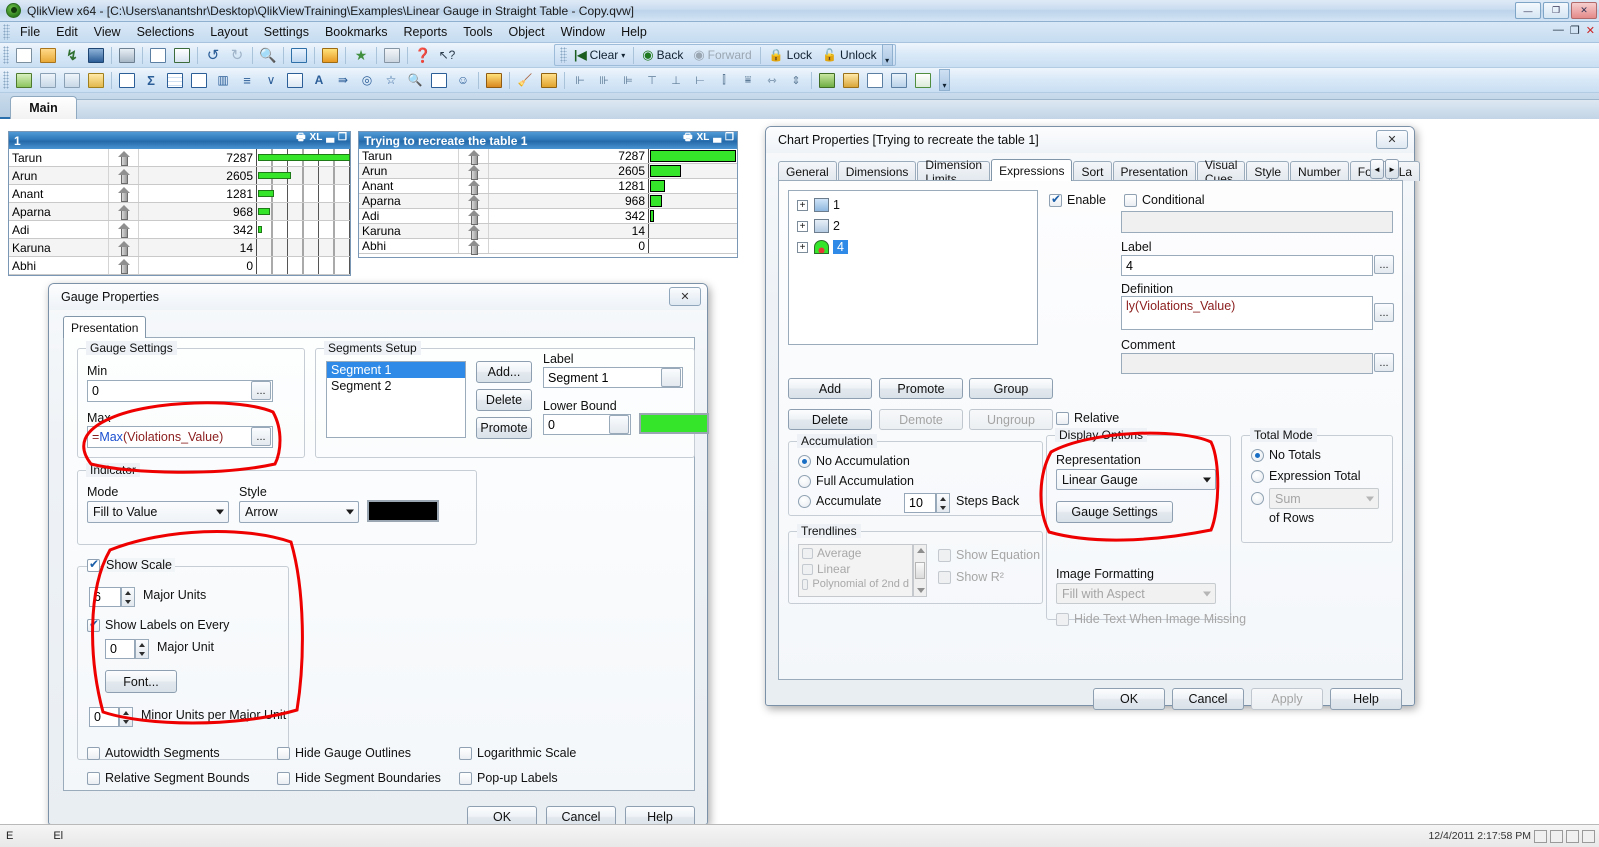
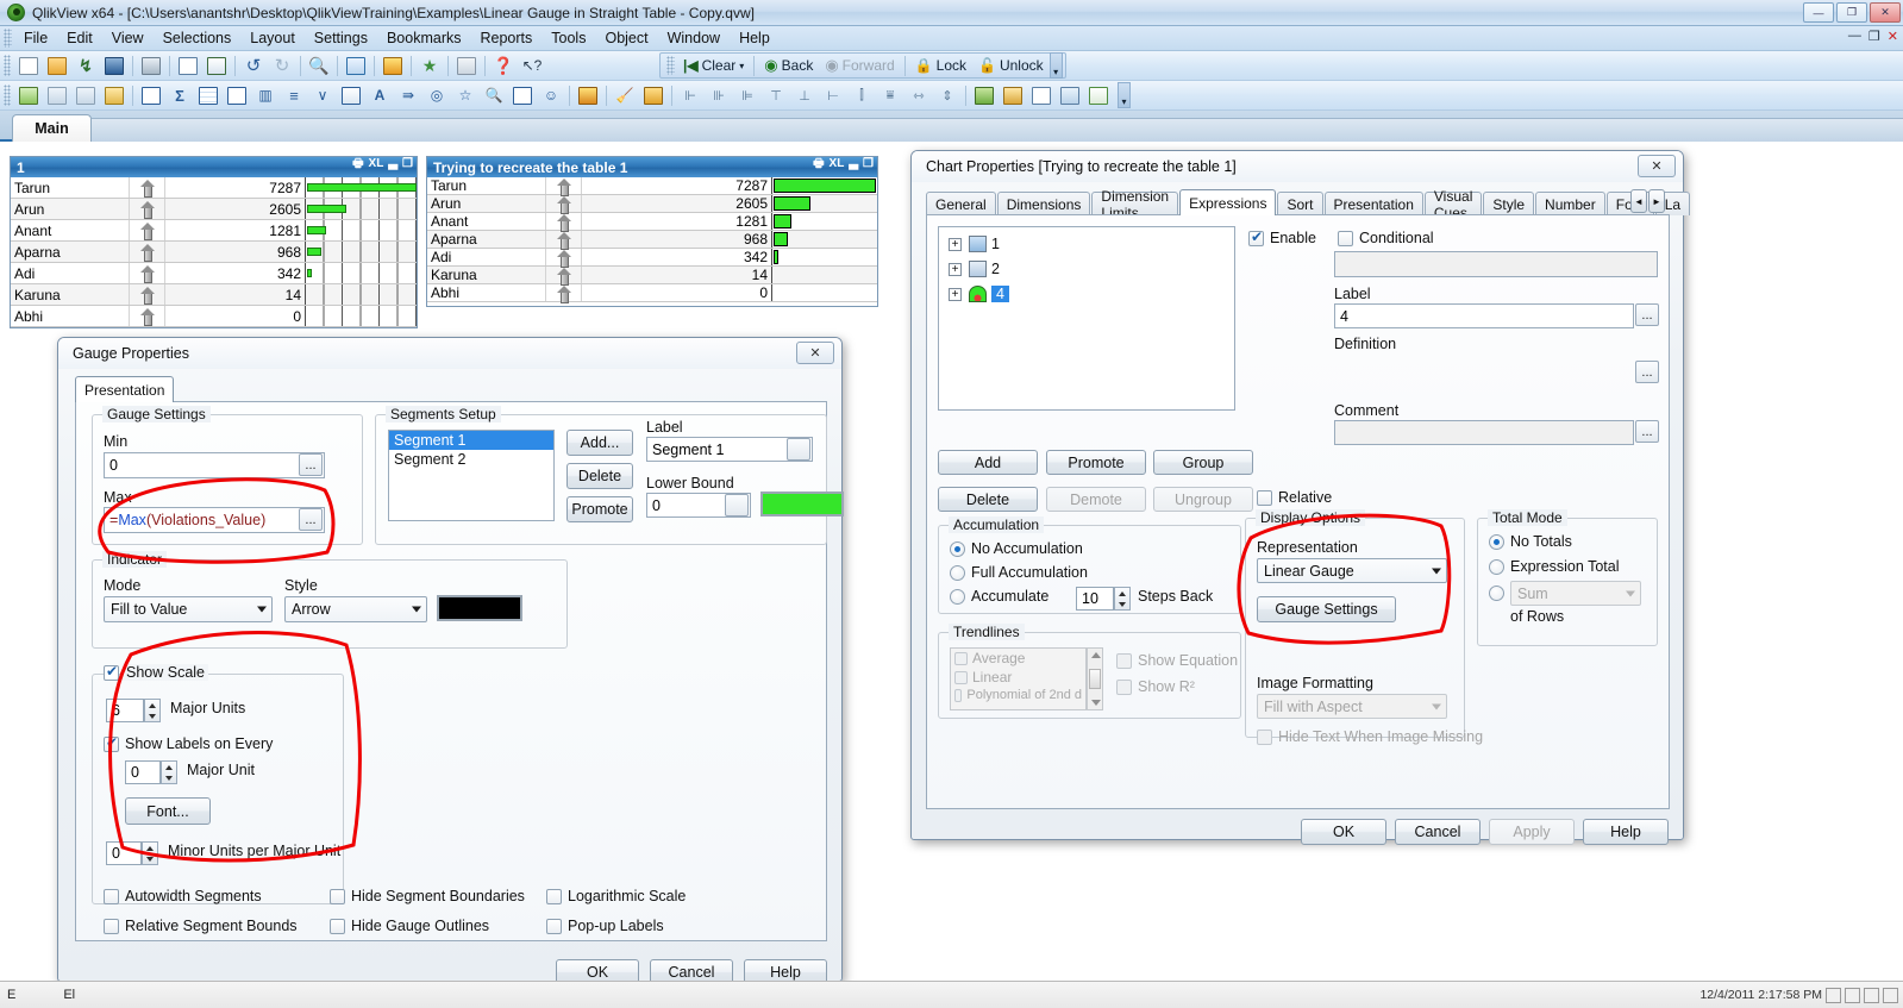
  QlikView x64 - [C:\Users\anantshr\Desktop\QlikViewTraining\Examples\Linear Gauge in Straight Table - Copy.qvw]
  —
  ❐
  ✕
  File
  Edit
  View
  Selections
  Layout
  Settings
  Bookmarks
  Reports
  Tools
  Object
  Window
  Help
  —
  ❐
  ✕
  ↯
  ↺
  ↻
  🔍
  ★
  ❓
  ↖?
  |◀
  Clear
  ▾
  ◉
  Back
  ◉
  Forward
  🔒
  Lock
  🔓
  Unlock
  ▾
  Σ
  ▥
  ≡
  ∨
  A
  ⇛
  ◎
  ☆
  🔍
  ☺
  🧹
  ⊩
  ⊪
  ⊫
  ⊤
  ⊥
  ⊢
  ⫿
  ⩸
  ⇿
  ⇕
  ▾
  Main
  1
  🖶
  XL
  ▃
  ❐
  Tarun
  7287
  Arun
  2605
  Anant
  1281
  Aparna
  968
  Adi
  342
  Karuna
  14
  Abhi
  0
  Trying to recreate the table 1
  🖶
  XL
  ▃
  ❐
  Tarun
  7287
  Arun
  2605
  Anant
  1281
  Aparna
  968
  Adi
  342
  Karuna
  14
  Abhi
  0
  Chart Properties [Trying to recreate the table 1]
  ✕
  General
  Dimensions
  Dimension Limits
  Expressions
  Sort
  Presentation
  Visual Cues
  Style
  Number
  La
  ◄
  ►
  +
  1
  +
  2
  +
  4
  Enable
  Conditional
  Label
  4
  ...
  Definition
- ly(Violations_Value)
  ...
  Comment
  ...
  Add
  Promote
  Group
  Delete
  Demote
  Ungroup
  Relative
  Accumulation
  No Accumulation
  Full Accumulation
  Accumulate
  10
  Steps Back
  Trendlines
  Average
  Linear
  Polynomial of 2nd d
  Show Equation
  Show R²
  Representation
  Linear Gauge
  Gauge Settings
  Image Formatting
  Fill with Aspect
  Hide Text When Image Missing
  Total Mode
  No Totals
  Expression Total
  Sum
  of Rows
  OK
  Cancel
  Apply
  Help
  Gauge Properties
  ✕
  Presentation
  Gauge Settings
  Min
  0
  ...
  =
  Max
  (Violations_Value)
  ...
  Segments Setup
  Segment 1
  Segment 2
  Add...
  Delete
  Promote
  Label
  Segment 1
  Lower Bound
  0
  Mode
  Fill to Value
  Style
  Arrow
  Show Scale
  6
  Major Units
  Show Labels on Every
  0
  Major Unit
  Font...
  0
  Minor Units per Major Ut
  Autowidth Segments
- Hide Gauge Outlines
+ Hide Segment Boundaries
  Logarithmic Scale
  Relative Segment Bounds
- Hide Segment Boundaries
+ Hide Gauge Outlines
  Pop-up Labels
  OK
  Cancel
  Help
  E
  El
  12/4/2011 2:17:58 PM
